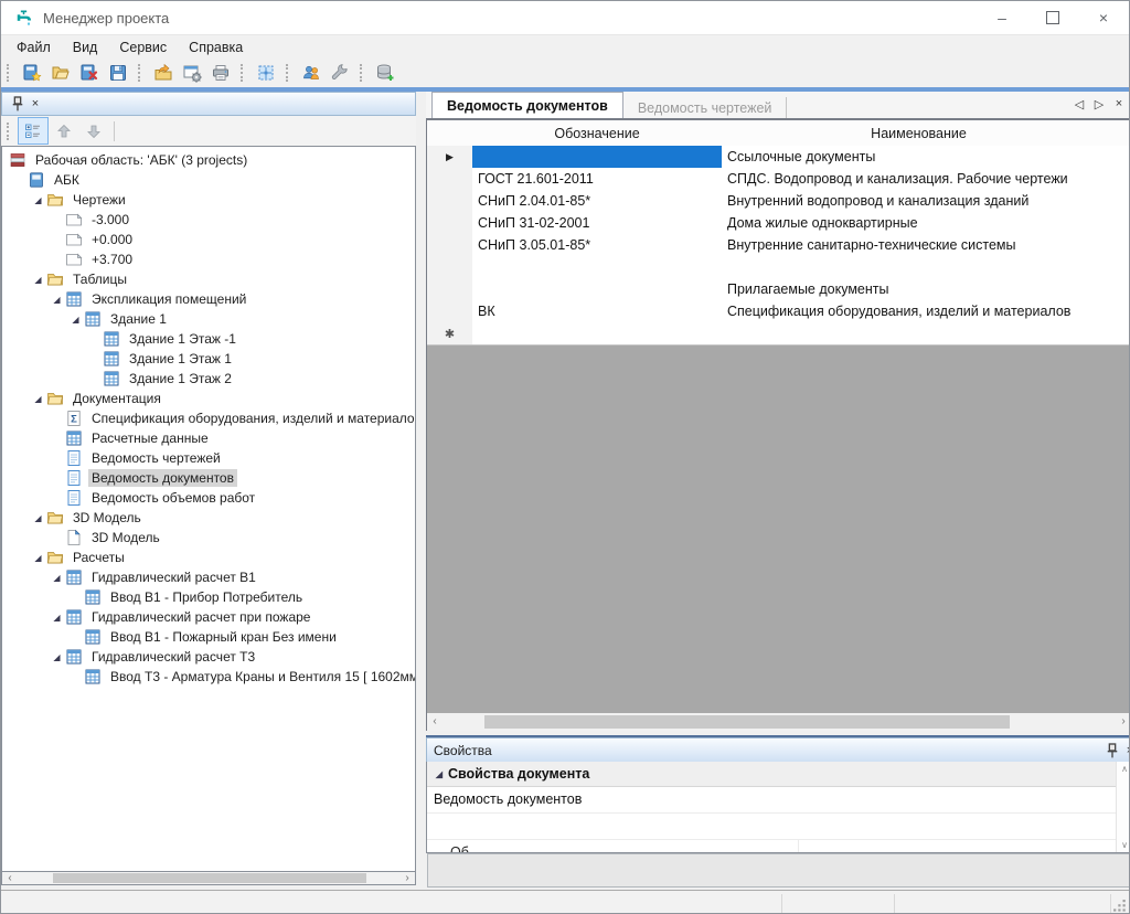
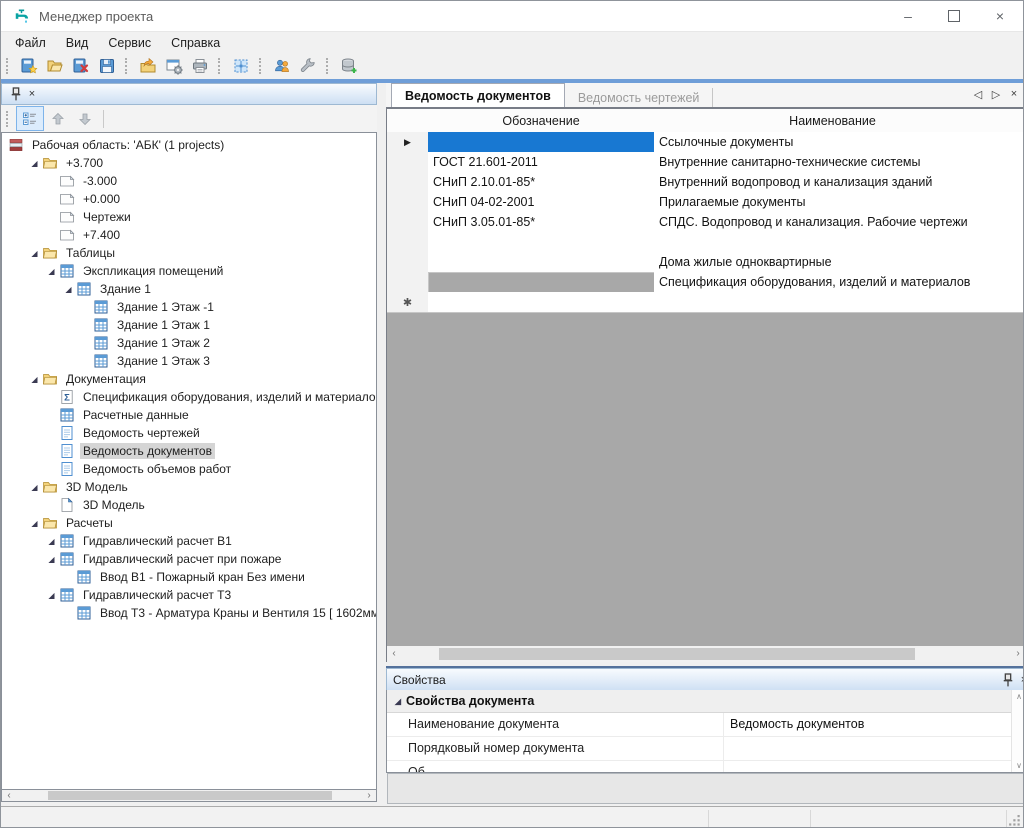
  Менеджер проекта
  –
  ×
  Файл
  Вид
  Сервис
  Справка
  ×
- Рабочая область: 'АБК' (3 projects)
+ Рабочая область: 'АБК' (1 projects)
- АБК
  ◢
- Чертежи
+ +3.700
  -3.000
  +0.000
- +3.700
+ Чертежи
+ +7.400
  ◢
  Таблицы
  ◢
  Экспликация помещений
  ◢
  Здание 1
  Здание 1 Этаж -1
  Здание 1 Этаж 1
  Здание 1 Этаж 2
+ Здание 1 Этаж 3
  ◢
  Документация
  Σ
  Спецификация оборудования, изделий и материало
  Расчетные данные
  Ведомость чертежей
  Ведомость документов
  Ведомость объемов работ
  ◢
  3D Модель
  3D Модель
  ◢
  Расчеты
  ◢
  Гидравлический расчет В1
- Ввод В1 - Прибор Потребитель
  ◢
  Гидравлический расчет при пожаре
  Ввод В1 - Пожарный кран Без имени
  ◢
  Гидравлический расчет Т3
  Ввод Т3 - Арматура Краны и Вентиля 15 [ 1602мм
  ‹
  ›
  Ведомость документов
  Ведомость чертежей
  ◁
  ▷
  ×
  Обозначение
  Наименование
  ▶
  Ссылочные документы
  ГОСТ 21.601-2011
- СПДС. Водопровод и канализация. Рабочие чертежи
+ Внутренние санитарно-технические системы
- СНиП 2.04.01-85*
+ СНиП 2.10.01-85*
  Внутренний водопровод и канализация зданий
- СНиП 31-02-2001
+ СНиП 04-02-2001
- Дома жилые одноквартирные
+ Прилагаемые документы
  СНиП 3.05.01-85*
- Внутренние санитарно-технические системы
+ СПДС. Водопровод и канализация. Рабочие чертежи
- Прилагаемые документы
+ Дома жилые одноквартирные
- ВК
  Спецификация оборудования, изделий и материалов
  ✱
  ‹
  ›
  Свойства
  ◢
  Свойства документа
+ Наименование документа
  Ведомость документов
+ Порядковый номер документа
  ∧
  ∨
